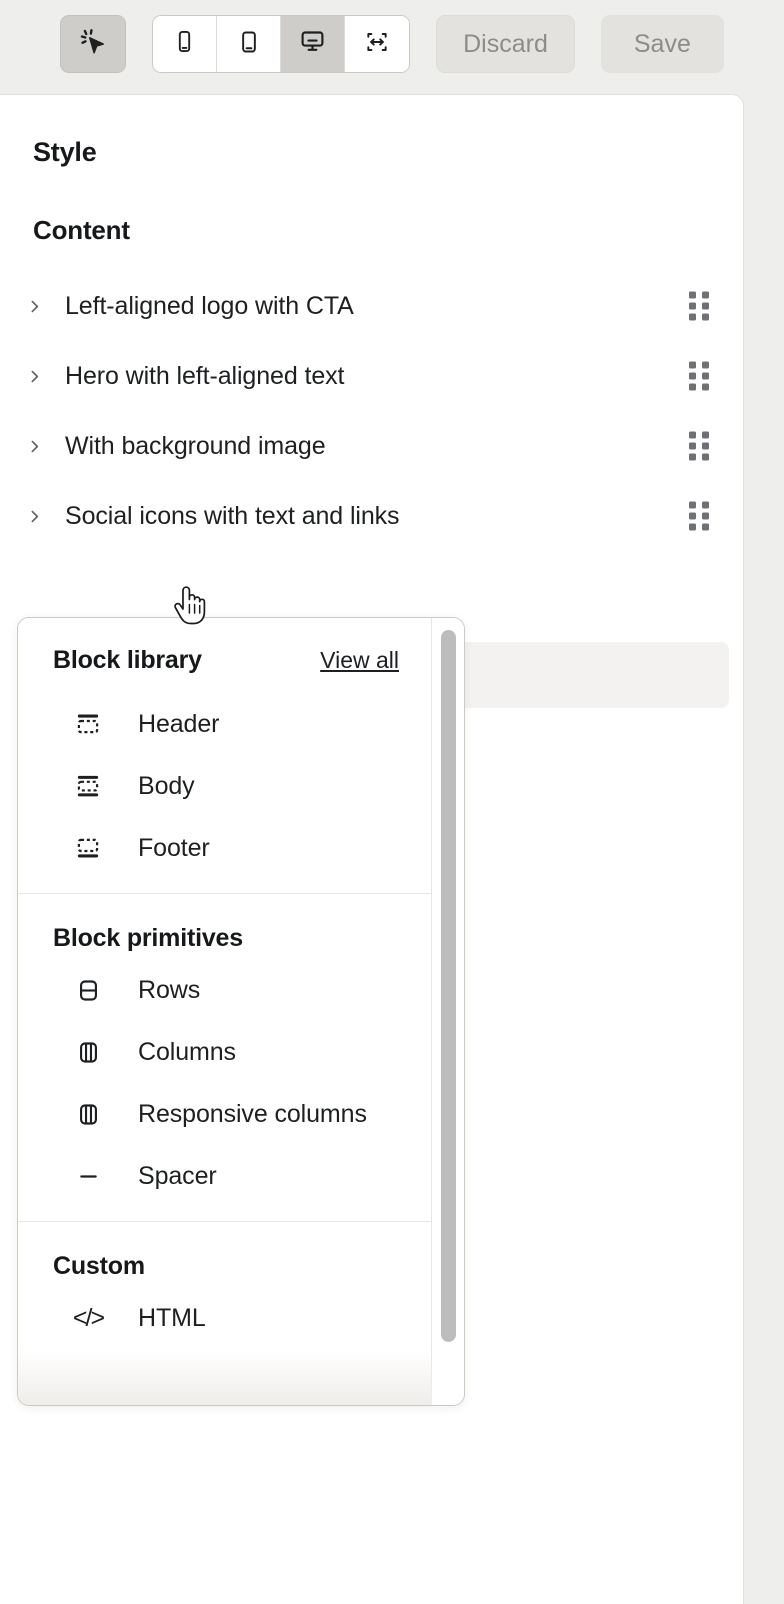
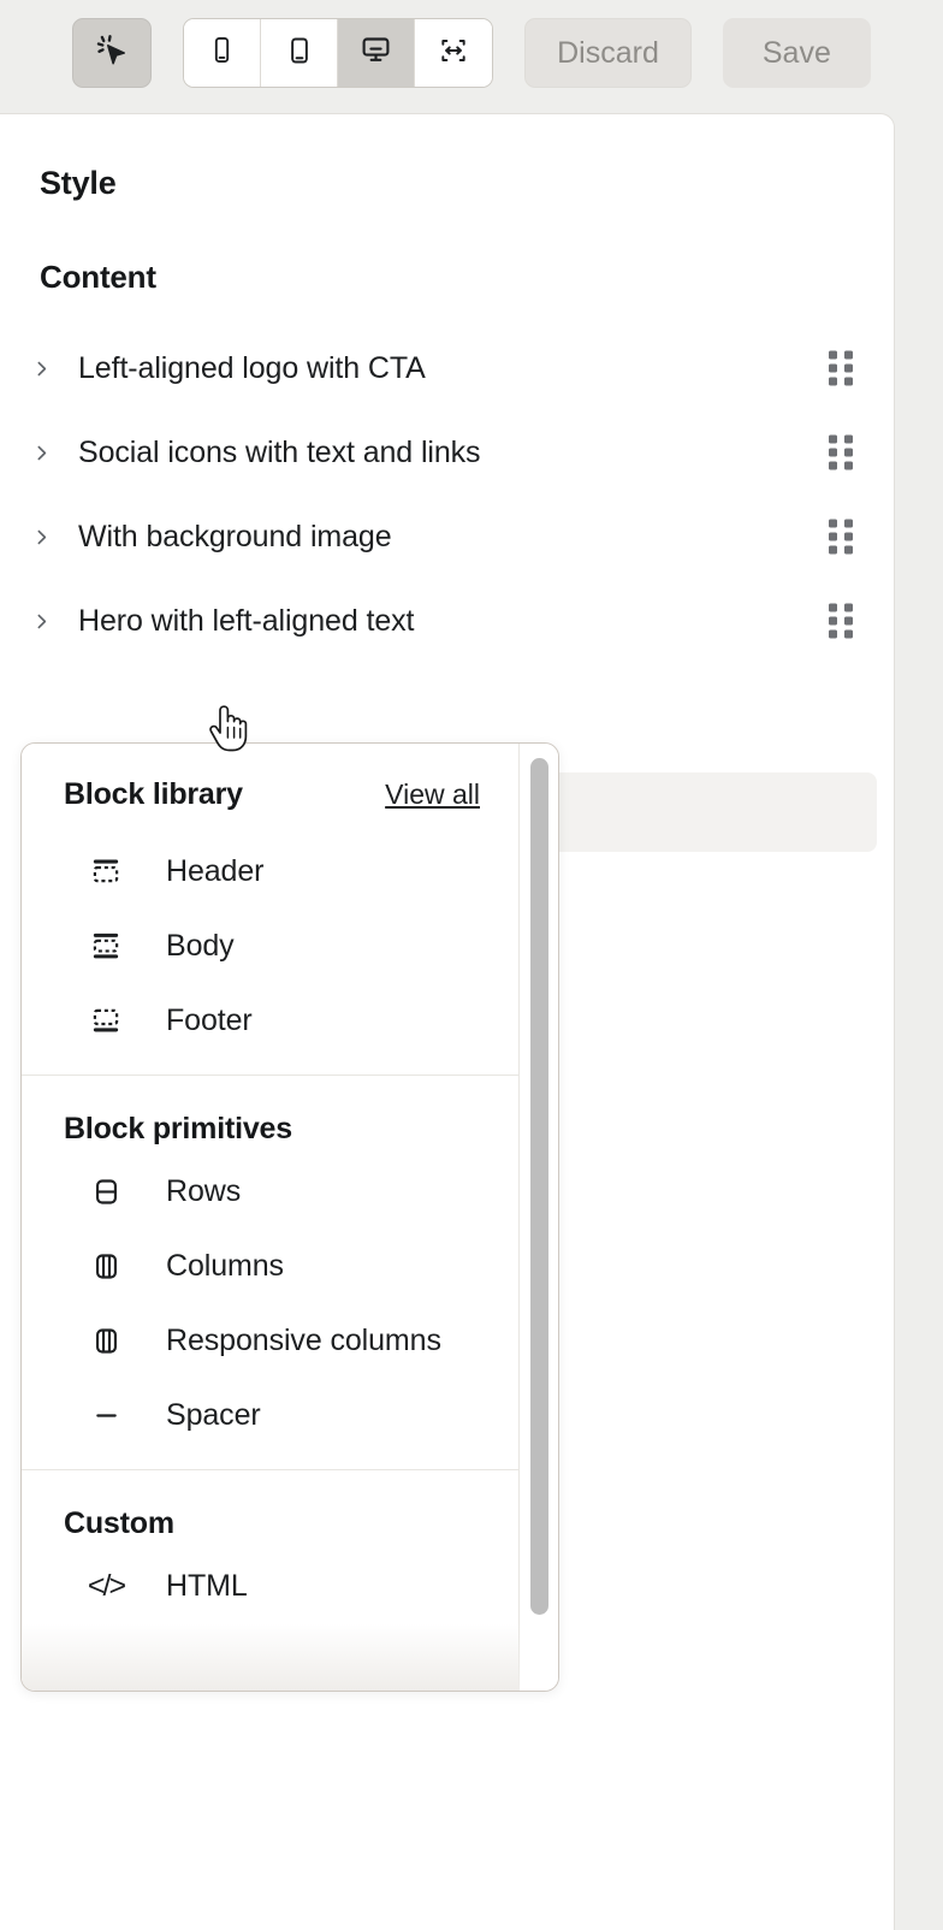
  Discard
  Save
  Style
  Content
  Left-aligned logo with CTA
- Hero with left-aligned text
+ Social icons with text and links
  With background image
- Social icons with text and links
+ Hero with left-aligned text
  Block library
  View all
  Header
  Body
  Footer
  Block primitives
  Rows
  Columns
  Responsive columns
  Spacer
  Custom
  </>
  HTML
